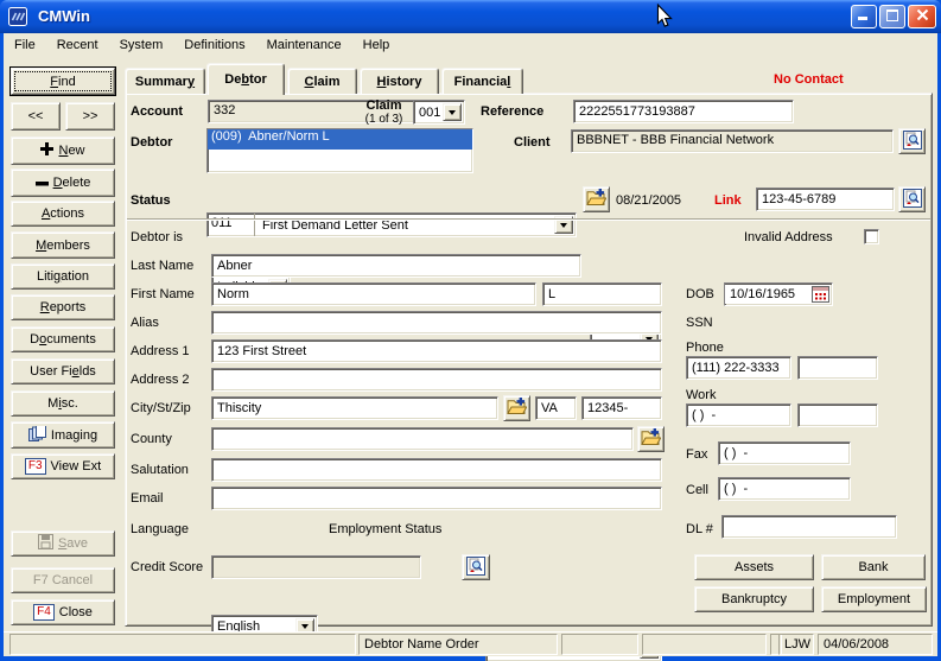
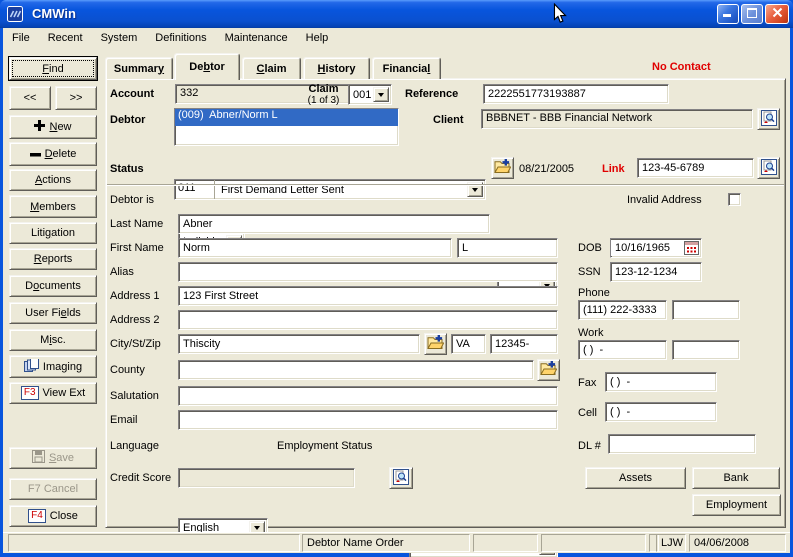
  CMWin
  File
  Recent
  System
  Definitions
  Maintenance
  Help
  Find
  <<
  >>
  New
  Delete
  Actions
  Members
  Litigation
  Reports
  Documents
  User Fields
  Misc.
  Imaging
  F3
  View Ext
  Save
  F7 Cancel
  F4
  Close
  Summary
  Debtor
  Claim
  History
  Financial
  No Contact
  Account
  332
  Claim
  (1 of 3)
  001
  Reference
  2222551773193887
  Debtor
  (009) Abner/Norm L
  Client
  BBBNET - BBB Financial Network
  Status
  011
  First Demand Letter Sent
  08/21/2005
  Link
  123-45-6789
  Debtor is
  Invalid Address
  Last Name
  Abner
  First Name
  Norm
  L
  DOB
  10/16/1965
  Alias
  SSN
+ 123-12-1234
  Address 1
  123 First Street
  Phone
  (111) 222-3333
  Address 2
  Work
  City/St/Zip
  Thiscity
  VA
  12345-
  ( ) -
  County
  Fax
  ( ) -
  Salutation
  Cell
  ( ) -
  Email
  Language
  English
  Employment Status
  DL #
  Credit Score
  Assets
  Bank
- Bankruptcy
  Employment
  Debtor Name Order
  LJW
  04/06/2008
